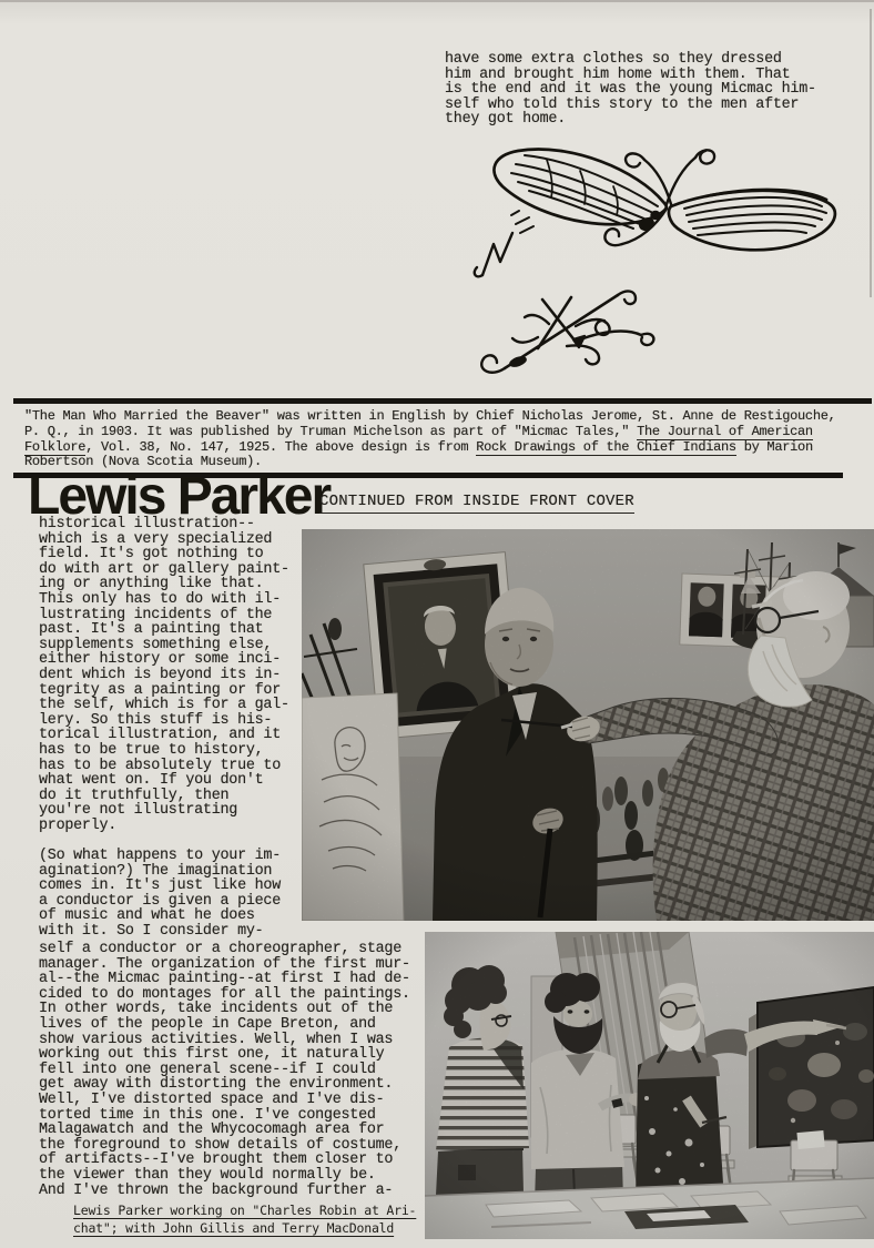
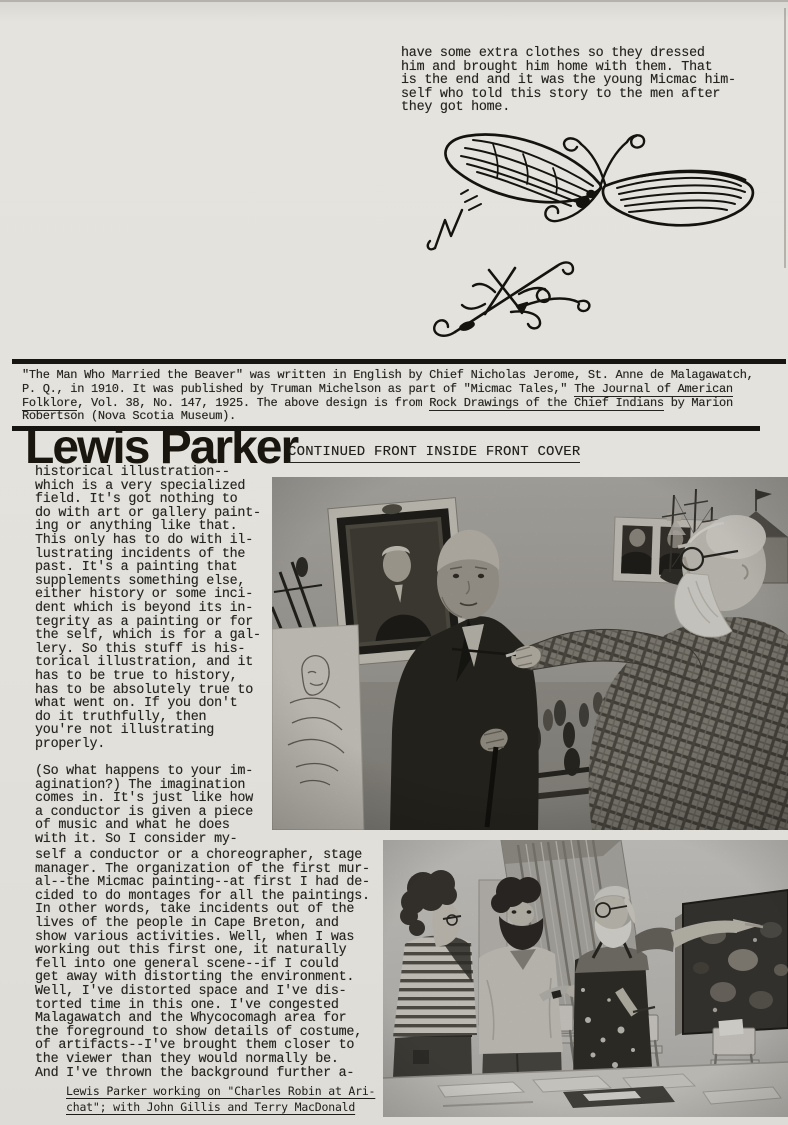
  have some extra clothes so they dressed
  him and brought him home with them. That
  is the end and it was the young Micmac him-
  self who told this story to the men after
  they got home.
- "The Man Who Married the Beaver" was written in English by Chief Nicholas Jerome, St. Anne de Restigouche,
+ "The Man Who Married the Beaver" was written in English by Chief Nicholas Jerome, St. Anne de Malagawatch,
- P. Q., in 1903. It was published by Truman Michelson as part of "Micmac Tales," The Journal of American
+ P. Q., in 1910. It was published by Truman Michelson as part of "Micmac Tales," The Journal of American
  Folklore, Vol. 38, No. 147, 1925. The above design is from Rock Drawings of the Chief Indians by Marion
  Robertson (Nova Scotia Museum).
  Lewis Parker
- CONTINUED FROM INSIDE FRONT COVER
+ CONTINUED FRONT INSIDE FRONT COVER
  historical illustration--
  which is a very specialized
  field. It's got nothing to
  do with art or gallery paint-
  ing or anything like that.
  This only has to do with il-
  lustrating incidents of the
  past. It's a painting that
  supplements something else,
  either history or some inci-
  dent which is beyond its in-
  tegrity as a painting or for
  the self, which is for a gal-
  lery. So this stuff is his-
  torical illustration, and it
  has to be true to history,
  has to be absolutely true to
  what went on. If you don't
  do it truthfully, then
  you're not illustrating
  properly.
  (So what happens to your im-
  agination?) The imagination
  comes in. It's just like how
  a conductor is given a piece
  of music and what he does
  with it. So I consider my-
  self a conductor or a choreographer, stage
  manager. The organization of the first mur-
  al--the Micmac painting--at first I had de-
  cided to do montages for all the paintings.
  In other words, take incidents out of the
  lives of the people in Cape Breton, and
  show various activities. Well, when I was
  working out this first one, it naturally
  fell into one general scene--if I could
  get away with distorting the environment.
  Well, I've distorted space and I've dis-
  torted time in this one. I've congested
  Malagawatch and the Whycocomagh area for
  the foreground to show details of costume,
  of artifacts--I've brought them closer to
  the viewer than they would normally be.
  And I've thrown the background further a-
  Lewis Parker working on "Charles Robin at Ari-
  chat"; with John Gillis and Terry MacDonald
